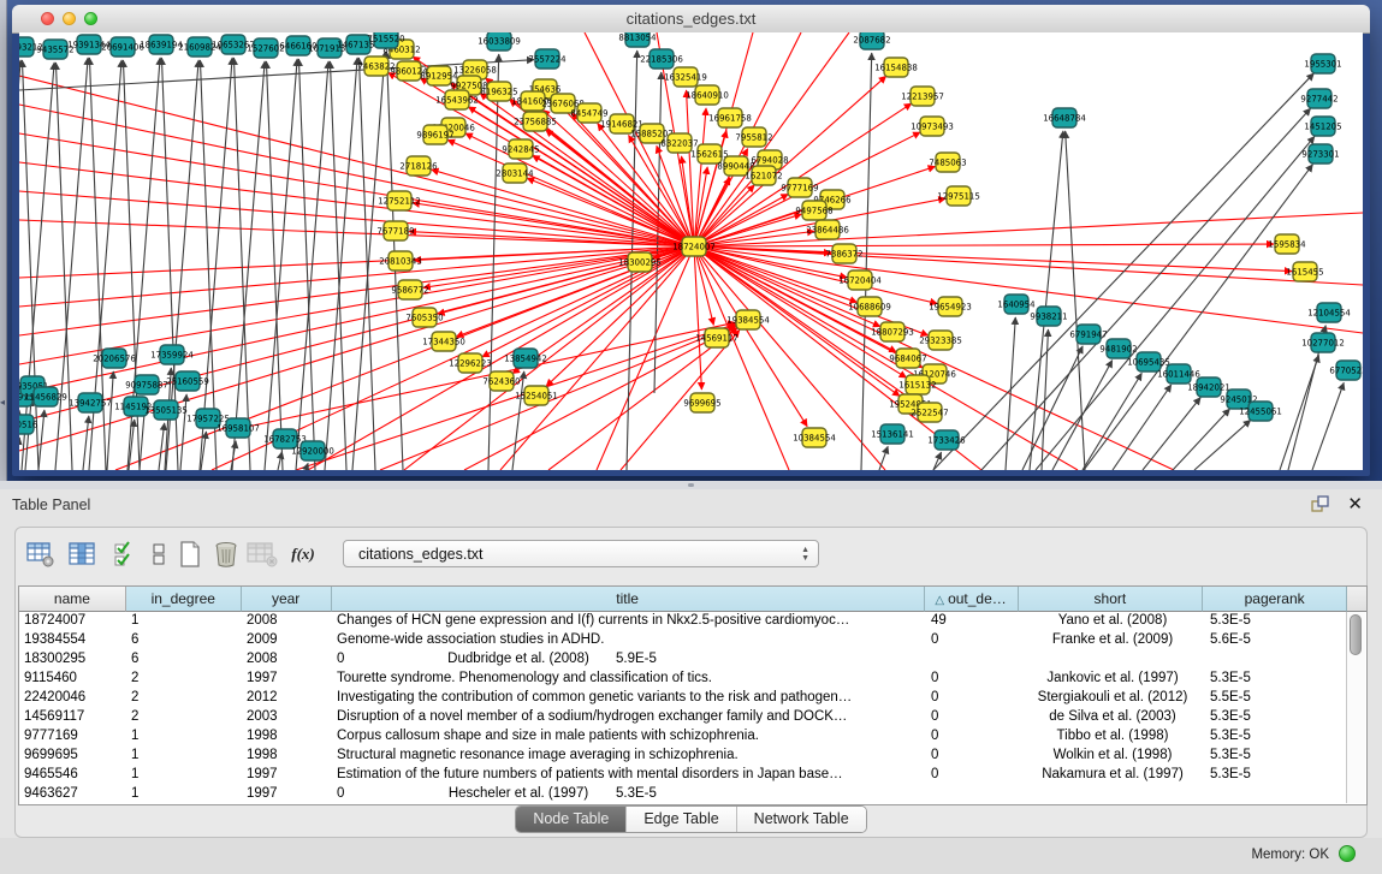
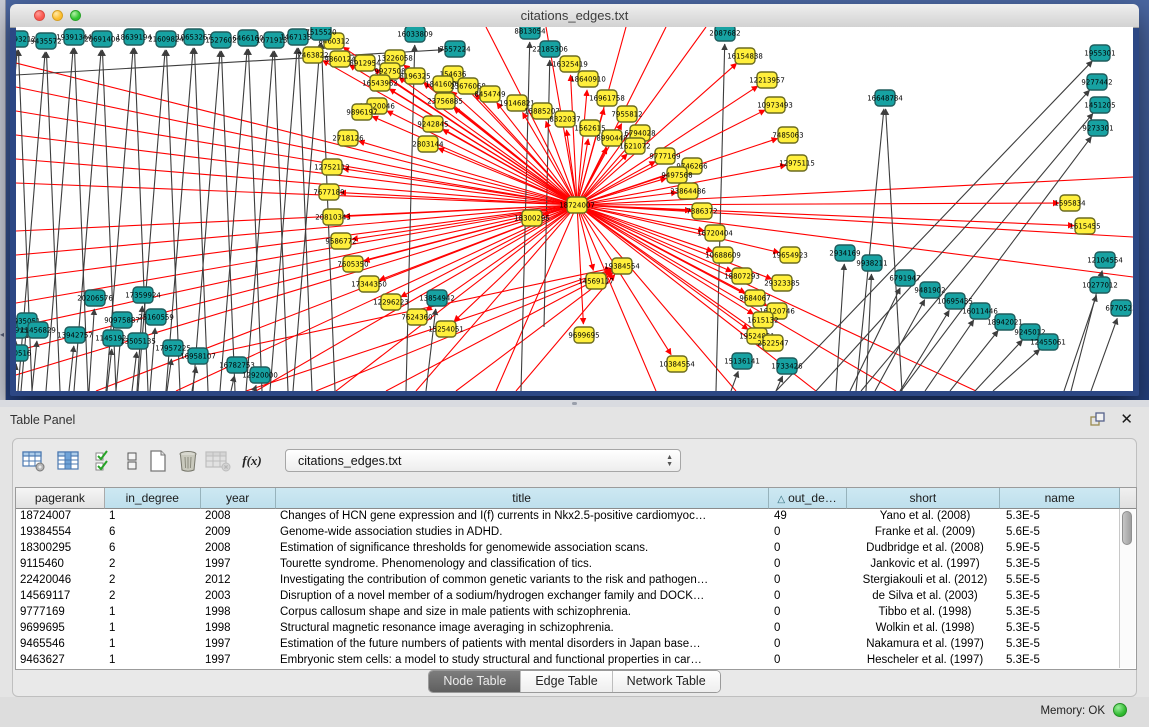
  ◂
  citations_edges.txt
  18724007
  9860124
  8912954
  13226058
  9927508
  16543962
  8196325
  154636
  1841600
  2367606
  8454749
  9896197
  23756885
  19146821
  1588520
  16325419
  18640910
  16961758
  8322037
  7955812
  1562615
  8990448
  6794028
  9242845
  2718126
  2803144
  1621072
  7463822
  8460312
  12752112
  7677189
  20810343
  9586772
  7605350
  17344350
  12296223
  7624360
  15254051
  18300295
  19384554
  10384554
  14569117
  9699695
  9777169
  46266
  9497568
  23864486
  7386372
  16720404
  10688609
  19654923
  18807293
  29323385
  9684067
  1615132
  2522547
  16154838
  12213957
  10973493
  7485063
  12975115
  1595834
  1615455
  9435572
  19391344
  20691406
  18639194
  21609824
  10653267
  1527602
  6466160
  1071913
  1467135
  7515520
  16033809
  7557224
  8813054
  22185306
  2087682
  16648784
  11456829
  13942757
  20206576
  90975887
  1145192
  13505135
  17359924
  25160559
  17957225
  16958107
  16782753
  12920000
  13854942
  15136141
  1733426
- 1640954
+ 2934169
  9938211
  6791947
  9481902
  10695435
  16011446
  18942021
  9245012
  12455061
  1955301
  9277442
  1451205
  9273301
  12104554
  10277012
  677052
  Table Panel
  ✕
  f(x)
  citations_edges.txt
- name
+ pagerank
  in_degree
  year
  title
  △ out_de…
  short
- pagerank
+ name
  18724007
  1
  2008
  Changes of HCN gene expression and I(f) currents in Nkx2.5-positive cardiomyoc…
  49
  Yano et al. (2008)
  5.3E-5
  19384554
  6
  2009
  Genome-wide association studies in ADHD.
  0
  Franke et al. (2009)
  5.6E-5
  18300295
  6
  2008
+ Estimation of significance thresholds for genomewide association scans.
  0
  Dudbridge et al. (2008)
  5.9E-5
  9115460
  2
  1997
  Tourette syndrome. Phenomenology and classification of tics.
  0
  Jankovic et al. (1997)
  5.3E-5
  22420046
  2
  2012
  Investigating the contribution of common genetic variants to the risk and pathogen…
  0
  Stergiakouli et al. (2012)
  5.5E-5
  14569117
  2
  2003
  Disruption of a novel member of a sodium/hydrogen exchanger family and DOCK…
  0
  de Silva et al. (2003)
  5.3E-5
  9777169
  1
  1998
  Corpus callosum shape and size in male patients with schizophrenia.
  0
  Tibbo et al. (1998)
  5.3E-5
  9699695
  1
  1998
  Structural magnetic resonance image averaging in schizophrenia.
  0
  Wolkin et al. (1998)
  5.3E-5
  9465546
  1
  1997
  Estimation of the future numbers of patients with mental disorders in Japan base…
  0
  Nakamura et al. (1997)
  5.3E-5
  9463627
  1
  1997
+ Embryonic stem cells: a model to study structural and functional properties in car…
  0
  Hescheler et al. (1997)
  5.3E-5
  Node Table
  Edge Table
  Network Table
  Memory: OK
